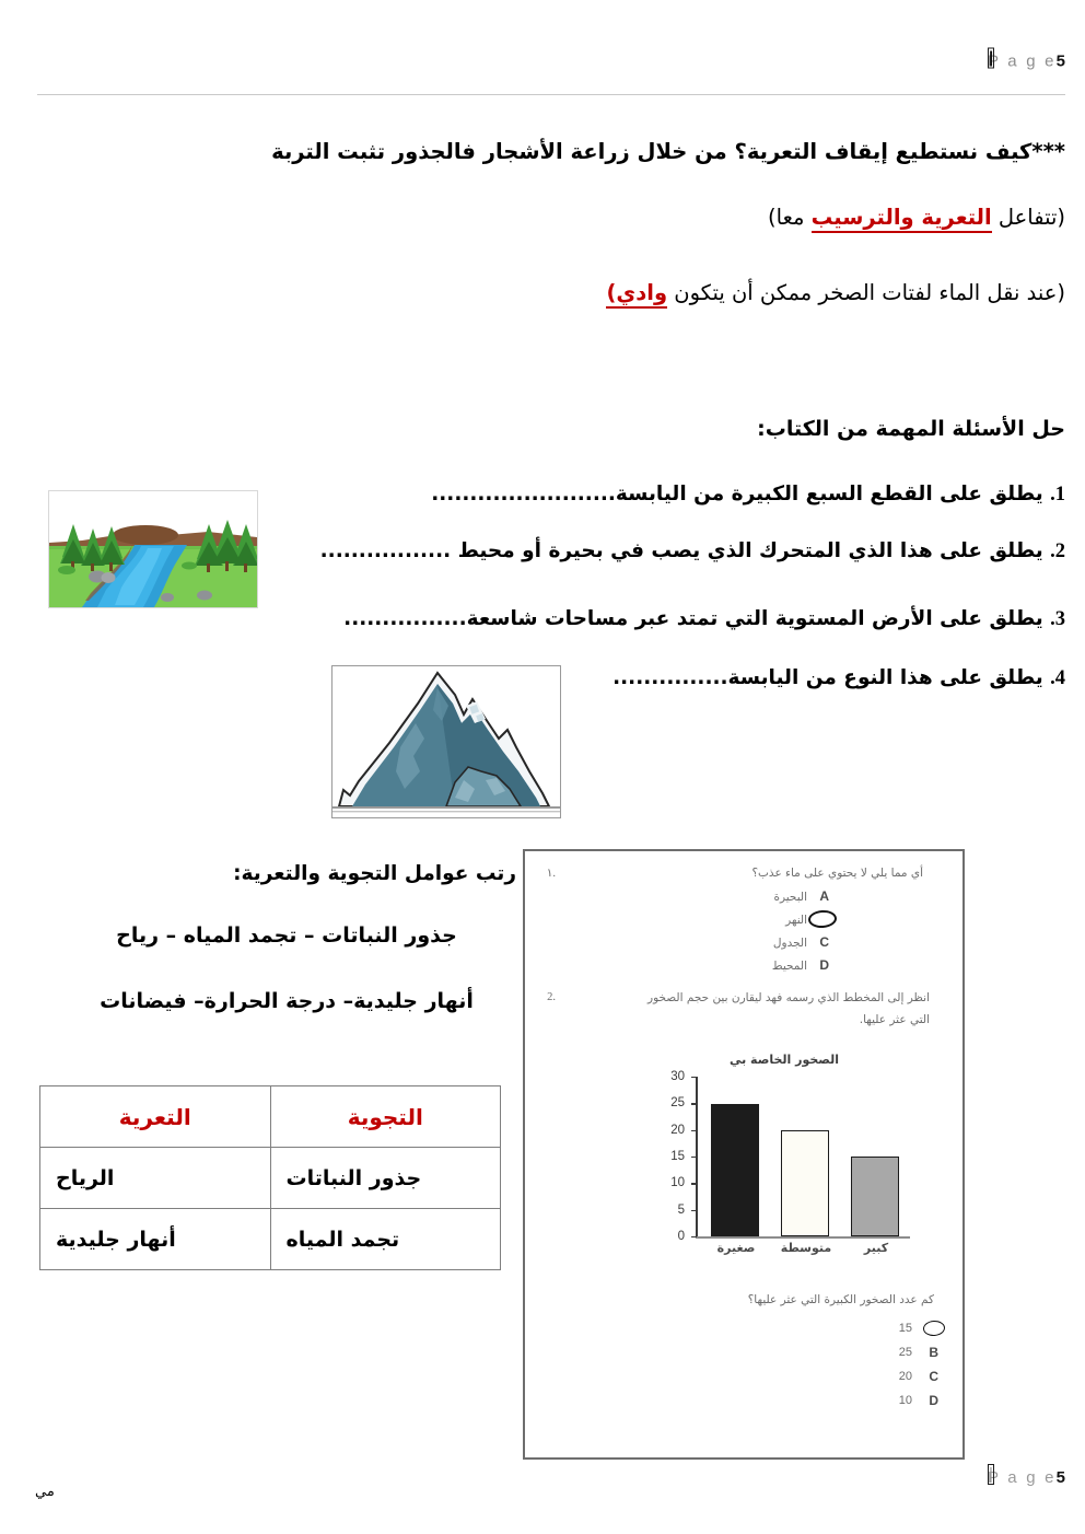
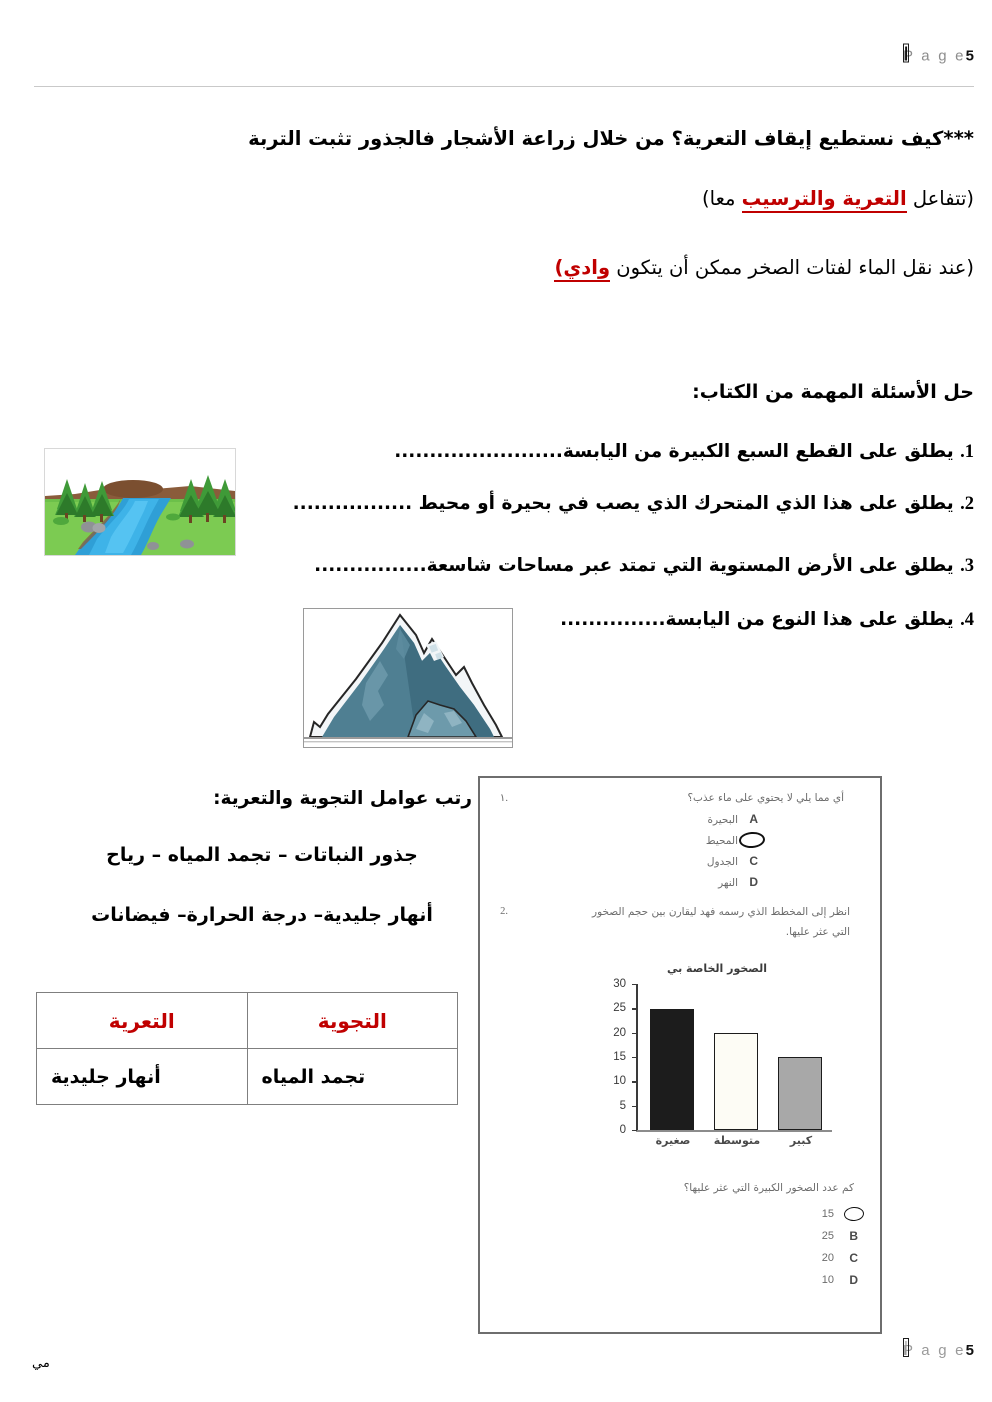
  |
  P a g e5
  ***كيف نستطيع إيقاف التعرية؟ من خلال زراعة الأشجار فالجذور تثبت التربة
  (تتفاعل التعرية والترسيب معا)
  (عند نقل الماء لفتات الصخر ممكن أن يتكون وادي)
  حل الأسئلة المهمة من الكتاب:
  1. يطلق على القطع السبع الكبيرة من اليابسة........................
  2. يطلق على هذا الذي المتحرك الذي يصب في بحيرة أو محيط .................
  3. يطلق على الأرض المستوية التي تمتد عبر مساحات شاسعة................
  4. يطلق على هذا النوع من اليابسة...............
  رتب عوامل التجوية والتعرية:
  جذور النباتات – تجمد المياه – رياح
  أنهار جليدية– درجة الحرارة– فيضانات
  التجوية	التعرية
- جذور النباتات	الرياح
  تجمد المياه	أنهار جليدية
  ١.
  أي مما يلي لا يحتوي على ماء عذب؟
  A
  البحيرة
- النهر
+ المحيط
  C
  الجدول
  D
- المحيط
+ النهر
  2.
  انظر إلى المخطط الذي رسمه فهد ليقارن بين حجم الصخور
  التي عثر عليها.
  الصخور الخاصة بي
  30
  25
  20
  15
  10
  5
  0
  صغيرة
  متوسطة
  كبير
  كم عدد الصخور الكبيرة التي عثر عليها؟
  15
  25
  B
  20
  C
  10
  D
  |
  P a g e5
  مي
